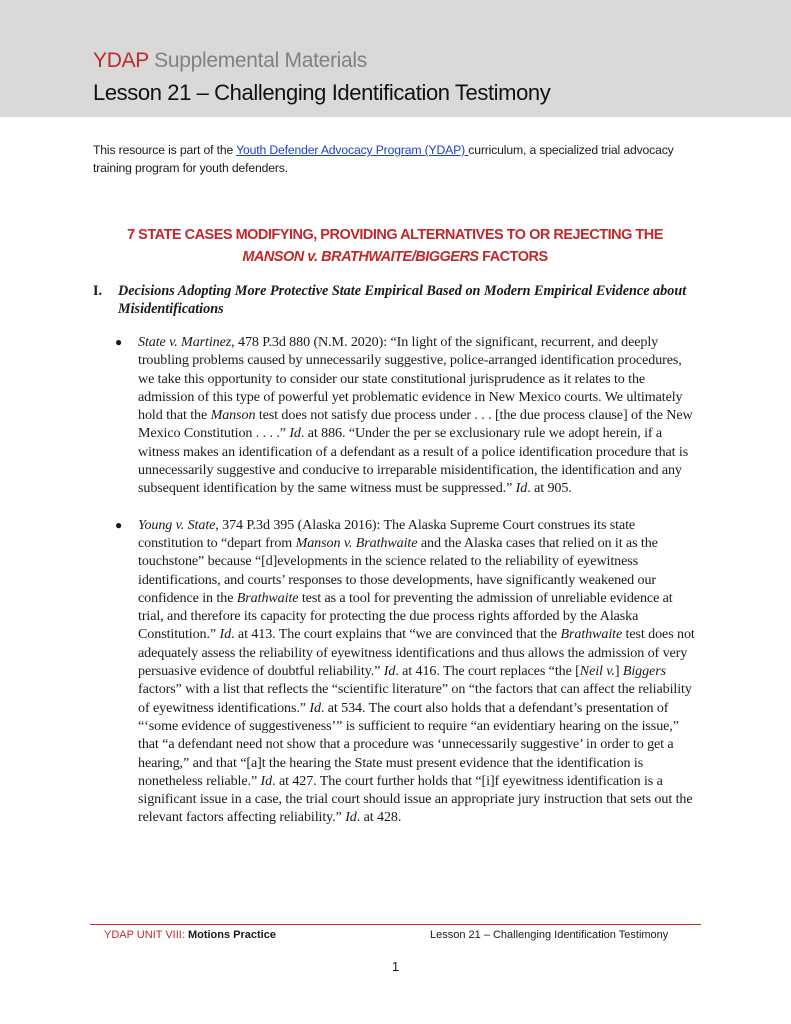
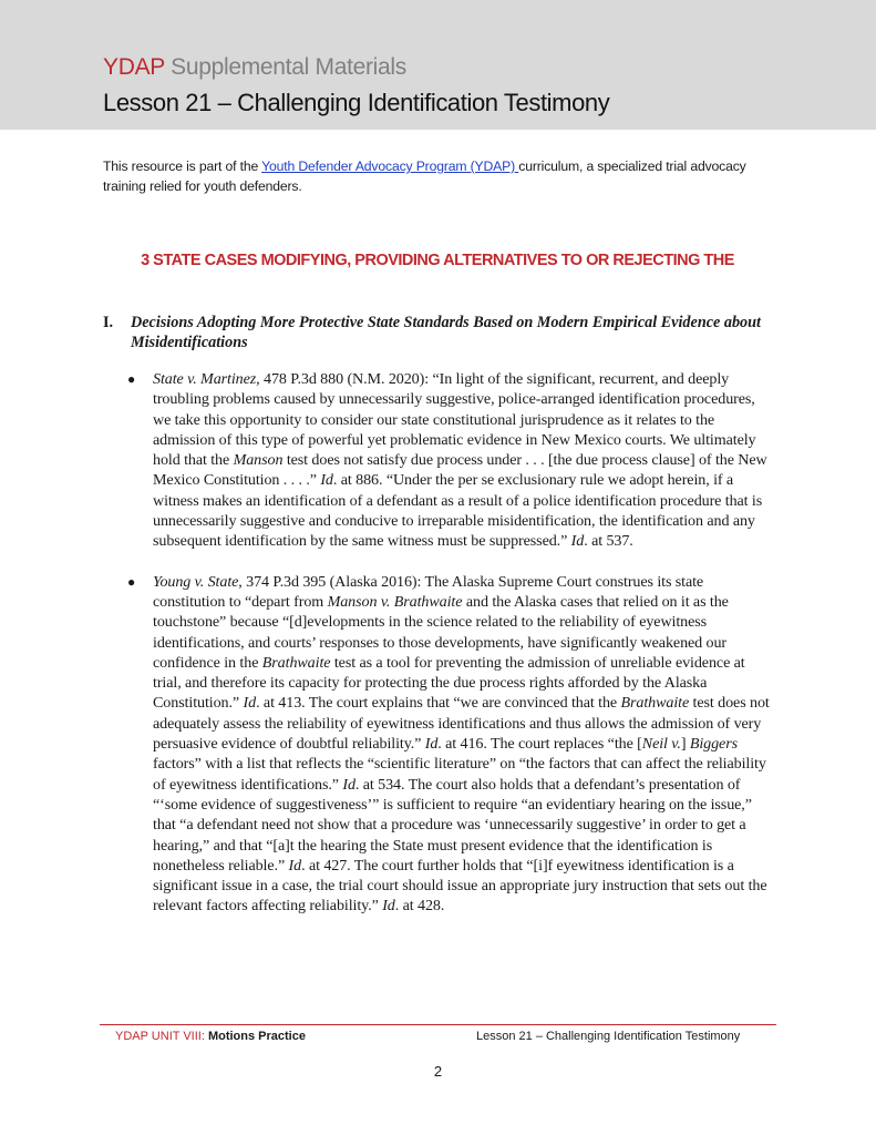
  YDAP Supplemental Materials
  Lesson 21 – Challenging Identification Testimony
- This resource is part of the Youth Defender Advocacy Program (YDAP) curriculum, a specialized trial advocacy training program for youth defenders.
+ This resource is part of the Youth Defender Advocacy Program (YDAP) curriculum, a specialized trial advocacy training relied for youth defenders.
- 7 STATE CASES MODIFYING, PROVIDING ALTERNATIVES TO OR REJECTING THE
+ 3 STATE CASES MODIFYING, PROVIDING ALTERNATIVES TO OR REJECTING THE
- MANSON v. BRATHWAITE/BIGGERS FACTORS
  I.
- Decisions Adopting More Protective State Empirical Based on Modern Empirical Evidence about Misidentifications
+ Decisions Adopting More Protective State Standards Based on Modern Empirical Evidence about Misidentifications
  ●
- State v. Martinez, 478 P.3d 880 (N.M. 2020): “In light of the significant, recurrent, and deeply troubling problems caused by unnecessarily suggestive, police-arranged identification procedures, we take this opportunity to consider our state constitutional jurisprudence as it relates to the admission of this type of powerful yet problematic evidence in New Mexico courts. We ultimately hold that the Manson test does not satisfy due process under . . . [the due process clause] of the New Mexico Constitution . . . .” Id. at 886. “Under the per se exclusionary rule we adopt herein, if a witness makes an identification of a defendant as a result of a police identification procedure that is unnecessarily suggestive and conducive to irreparable misidentification, the identification and any subsequent identification by the same witness must be suppressed.” Id. at 905.
+ State v. Martinez, 478 P.3d 880 (N.M. 2020): “In light of the significant, recurrent, and deeply troubling problems caused by unnecessarily suggestive, police-arranged identification procedures, we take this opportunity to consider our state constitutional jurisprudence as it relates to the admission of this type of powerful yet problematic evidence in New Mexico courts. We ultimately hold that the Manson test does not satisfy due process under . . . [the due process clause] of the New Mexico Constitution . . . .” Id. at 886. “Under the per se exclusionary rule we adopt herein, if a witness makes an identification of a defendant as a result of a police identification procedure that is unnecessarily suggestive and conducive to irreparable misidentification, the identification and any subsequent identification by the same witness must be suppressed.” Id. at 537.
  ●
  Young v. State, 374 P.3d 395 (Alaska 2016): The Alaska Supreme Court construes its state constitution to “depart from Manson v. Brathwaite and the Alaska cases that relied on it as the touchstone” because “[d]evelopments in the science related to the reliability of eyewitness identifications, and courts’ responses to those developments, have significantly weakened our confidence in the Brathwaite test as a tool for preventing the admission of unreliable evidence at trial, and therefore its capacity for protecting the due process rights afforded by the Alaska Constitution.” Id. at 413. The court explains that “we are convinced that the Brathwaite test does not adequately assess the reliability of eyewitness identifications and thus allows the admission of very persuasive evidence of doubtful reliability.” Id. at 416. The court replaces “the [Neil v.] Biggers factors” with a list that reflects the “scientific literature” on “the factors that can affect the reliability of eyewitness identifications.” Id. at 534. The court also holds that a defendant’s presentation of “‘some evidence of suggestiveness’” is sufficient to require “an evidentiary hearing on the issue,” that “a defendant need not show that a procedure was ‘unnecessarily suggestive’ in order to get a hearing,” and that “[a]t the hearing the State must present evidence that the identification is nonetheless reliable.” Id. at 427. The court further holds that “[i]f eyewitness identification is a significant issue in a case, the trial court should issue an appropriate jury instruction that sets out the relevant factors affecting reliability.” Id. at 428.
  YDAP UNIT VIII: Motions Practice
  Lesson 21 – Challenging Identification Testimony
- 1
+ 2
